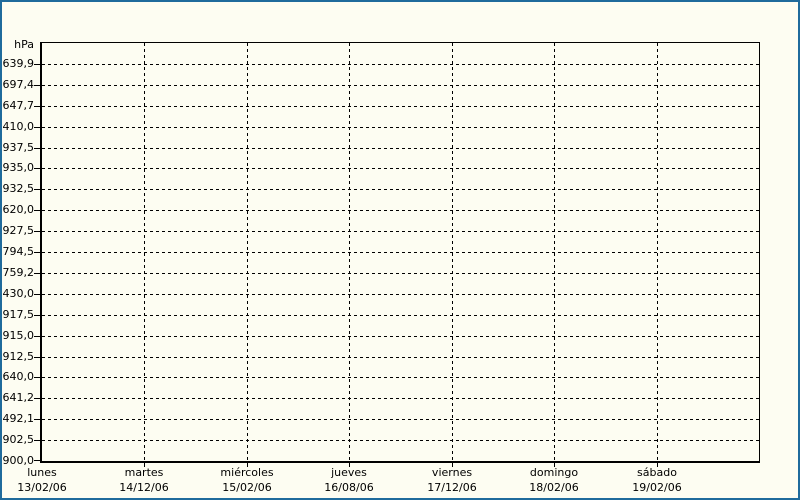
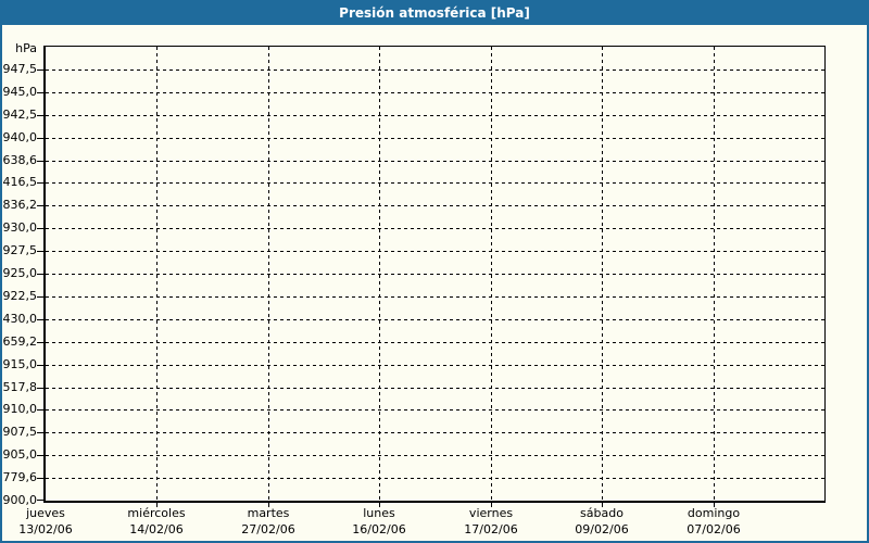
+ Presión atmosférica [hPa]
- 639,9
+ 947,5
- 697,4
+ 945,0
- 647,7
+ 942,5
- 410,0
+ 940,0
- 937,5
+ 638,6
- 935,0
+ 416,5
- 932,5
+ 836,2
- 620,0
+ 930,0
  927,5
- 794,5
+ 925,0
- 759,2
+ 922,5
  430,0
- 917,5
+ 659,2
  915,0
- 912,5
+ 517,8
- 640,0
+ 910,0
- 641,2
+ 907,5
- 492,1
+ 905,0
- 902,5
+ 779,6
  900,0
  hPa
- lunes
+ jueves
  13/02/06
- martes
+ miércoles
- 14/12/06
+ 14/02/06
- miércoles
+ martes
- 15/02/06
+ 27/02/06
- jueves
+ lunes
- 16/08/06
+ 16/02/06
  viernes
- 17/12/06
+ 17/02/06
- domingo
+ sábado
- 18/02/06
+ 09/02/06
- sábado
+ domingo
- 19/02/06
+ 07/02/06
